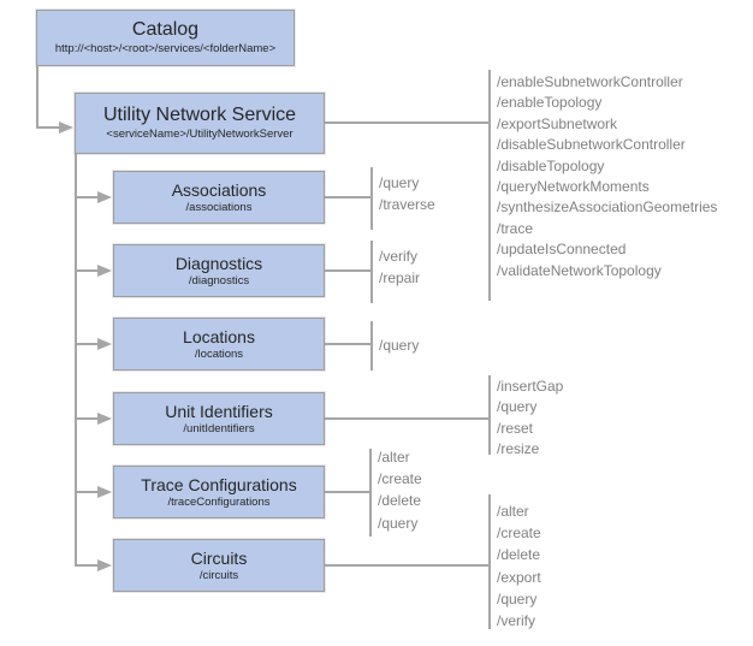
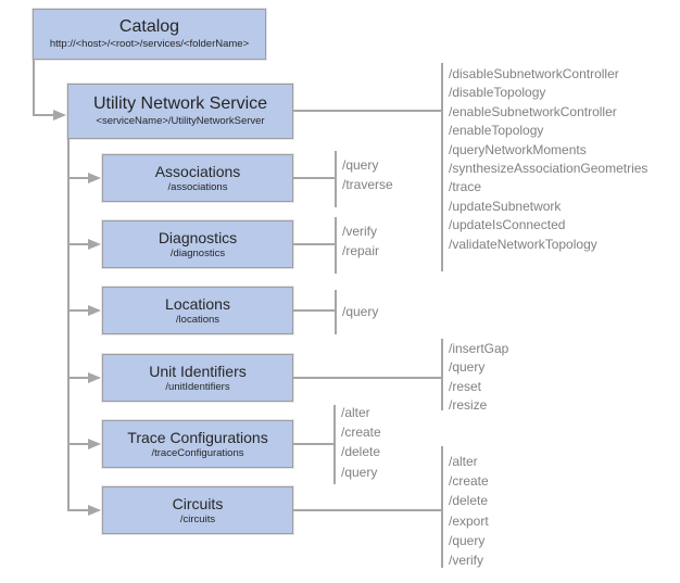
  Catalog
  http://<host>/<root>/services/<folderName>
  Utility Network Service
  <serviceName>/UtilityNetworkServer
  Associations
  /associations
  Diagnostics
  /diagnostics
  Locations
  /locations
  Unit Identifiers
  /unitIdentifiers
  Trace Configurations
  /traceConfigurations
  Circuits
  /circuits
- /enableSubnetworkController
+ /disableSubnetworkController
- /enableTopology
+ /disableTopology
- /exportSubnetwork
- /disableSubnetworkController
+ /enableSubnetworkController
- /disableTopology
+ /enableTopology
  /queryNetworkMoments
  /synthesizeAssociationGeometries
  /trace
+ /updateSubnetwork
  /updateIsConnected
  /validateNetworkTopology
  /query
  /traverse
  /verify
  /repair
  /query
  /insertGap
  /query
  /reset
  /resize
  /alter
  /create
  /delete
  /query
  /alter
  /create
  /delete
  /export
  /query
  /verify
